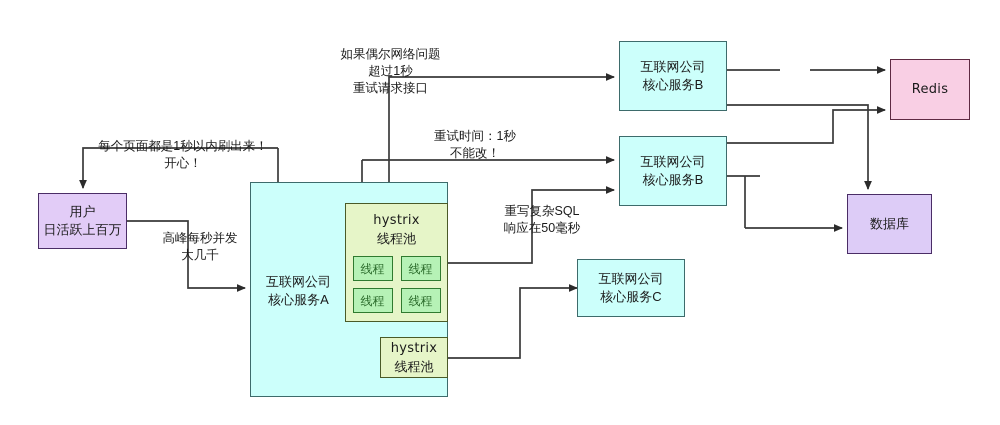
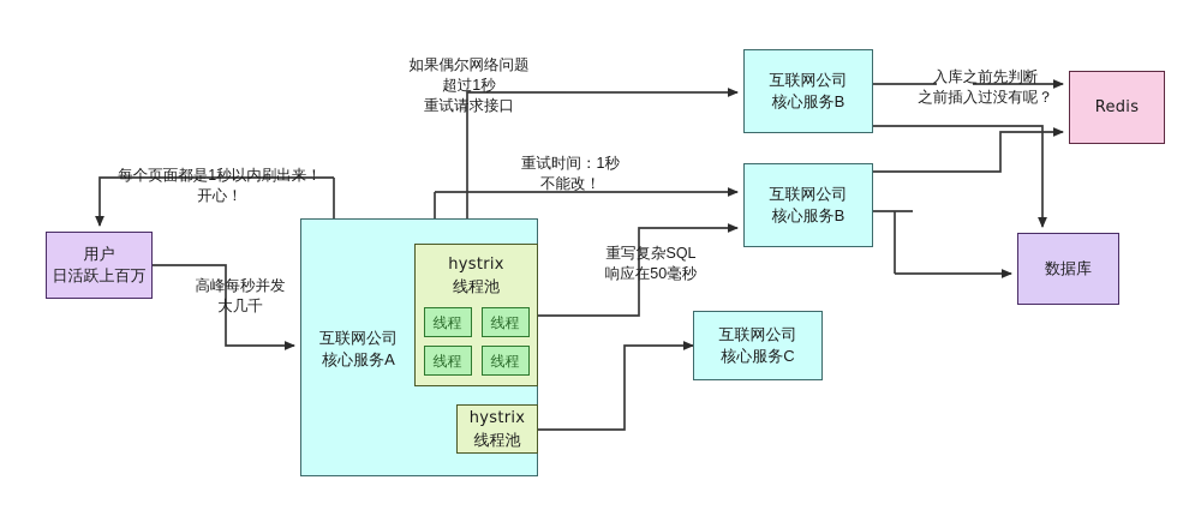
  每个页面都是1秒以内刷出来！
  开心！
  高峰每秒并发
  大几千
  如果偶尔网络问题
  超过1秒
  重试请求接口
  重试时间：1秒
  不能改！
  重写复杂SQL
  响应在50毫秒
+ 入库之前先判断
+ 之前插入过没有呢？
  用户
  日活跃上百万
  互联网公司
  核心服务A
  hystrix
  线程池
  线程
  线程
  线程
  线程
  hystrix
  线程池
  互联网公司
  核心服务B
  互联网公司
  核心服务B
  互联网公司
  核心服务C
  Redis
  数据库
